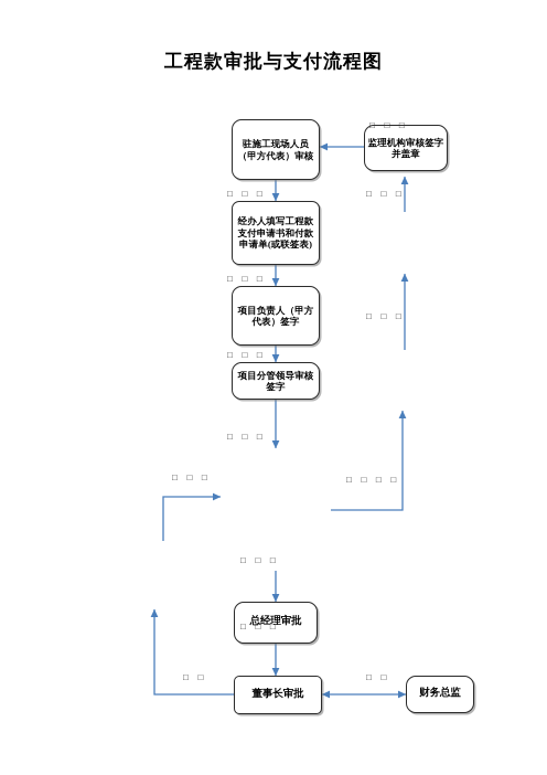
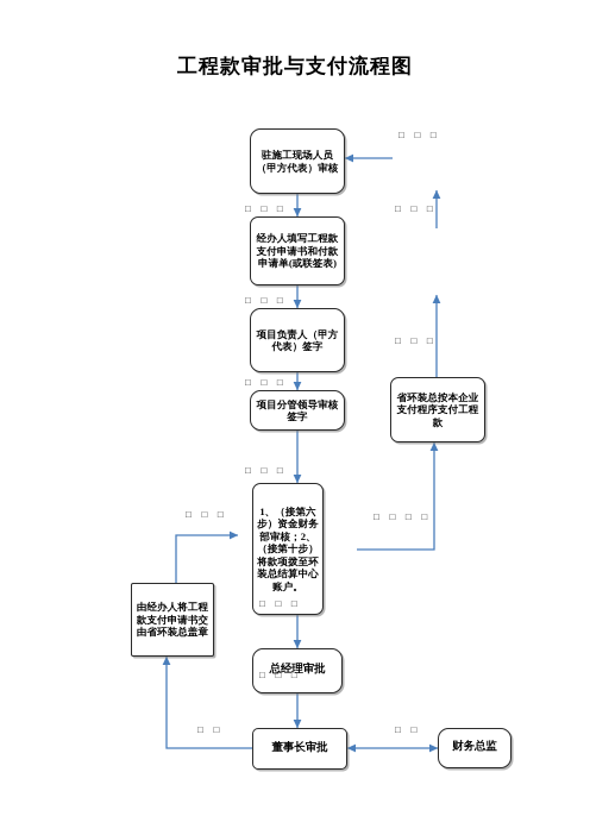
  工程款审批与支付流程图
  驻施工现场人员（甲方代表）审核
- 监理机构审核签字并盖章
  经办人填写工程款支付申请书和付款申请单(或联签表)
  项目负责人（甲方代表）签字
+ 省环装总按本企业支付程序支付工程款
  项目分管领导审核签字
+ 1、（接第六步）资金财务部审核；2、（接第十步）将款项拨至环装总结算中心账户。
+ 由经办人将工程款支付申请书交由省环装总盖章
  总经理审批
  董事长审批
  财务总监
  □ □ □
  □ □ □
  □ □ □
  □ □ □
  □ □ □
  □ □ □
  □ □ □
  □ □ □ □
  □ □ □
  □ □ □
  □ □ □
  □ □
  □ □
